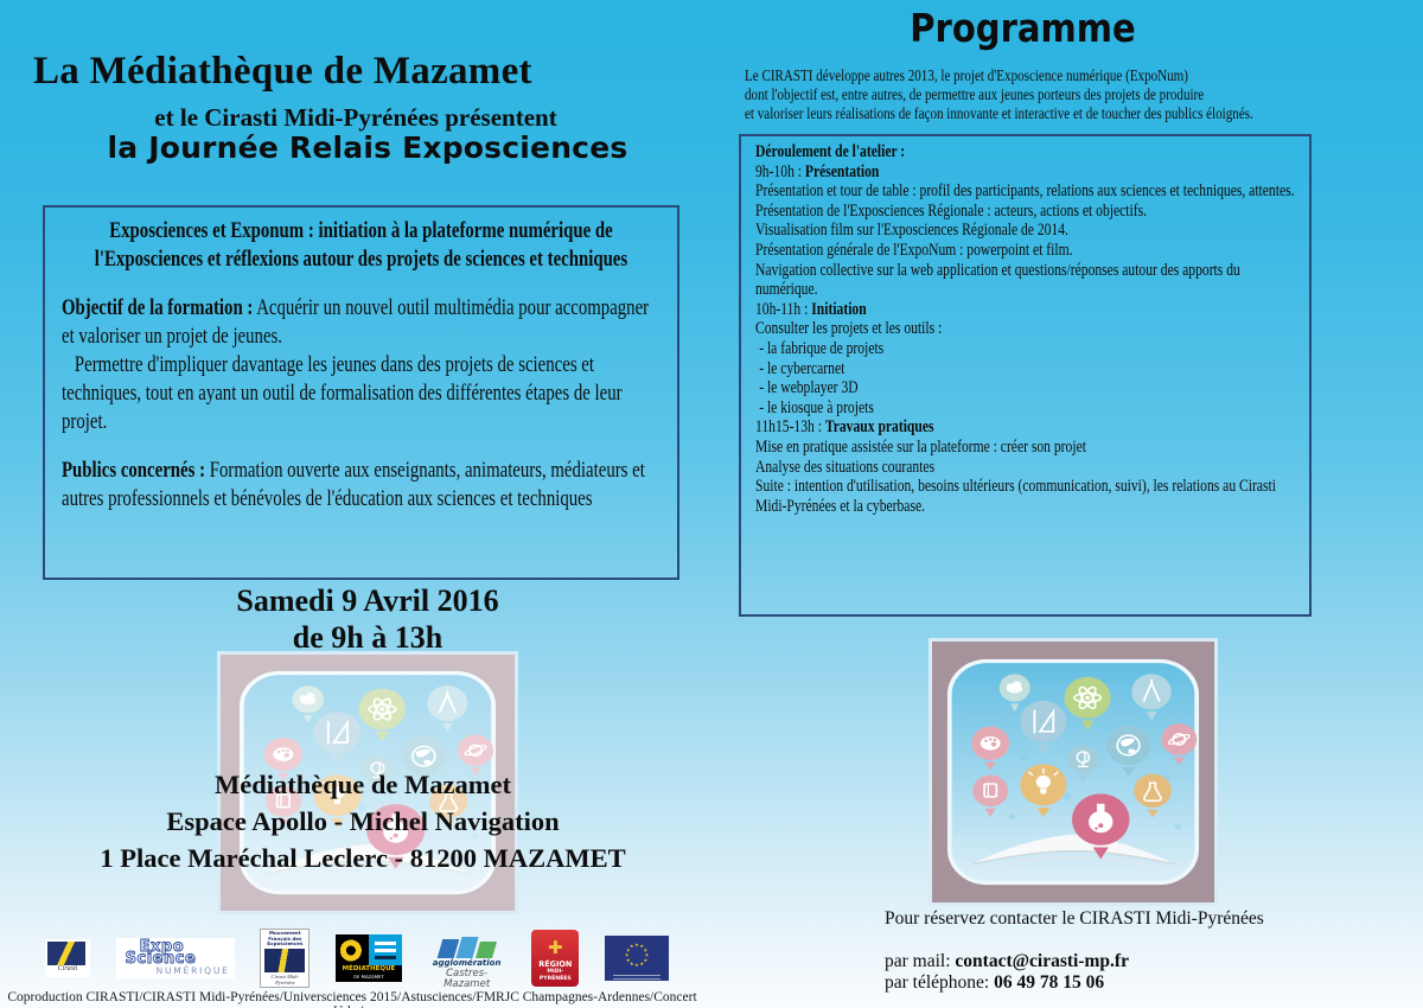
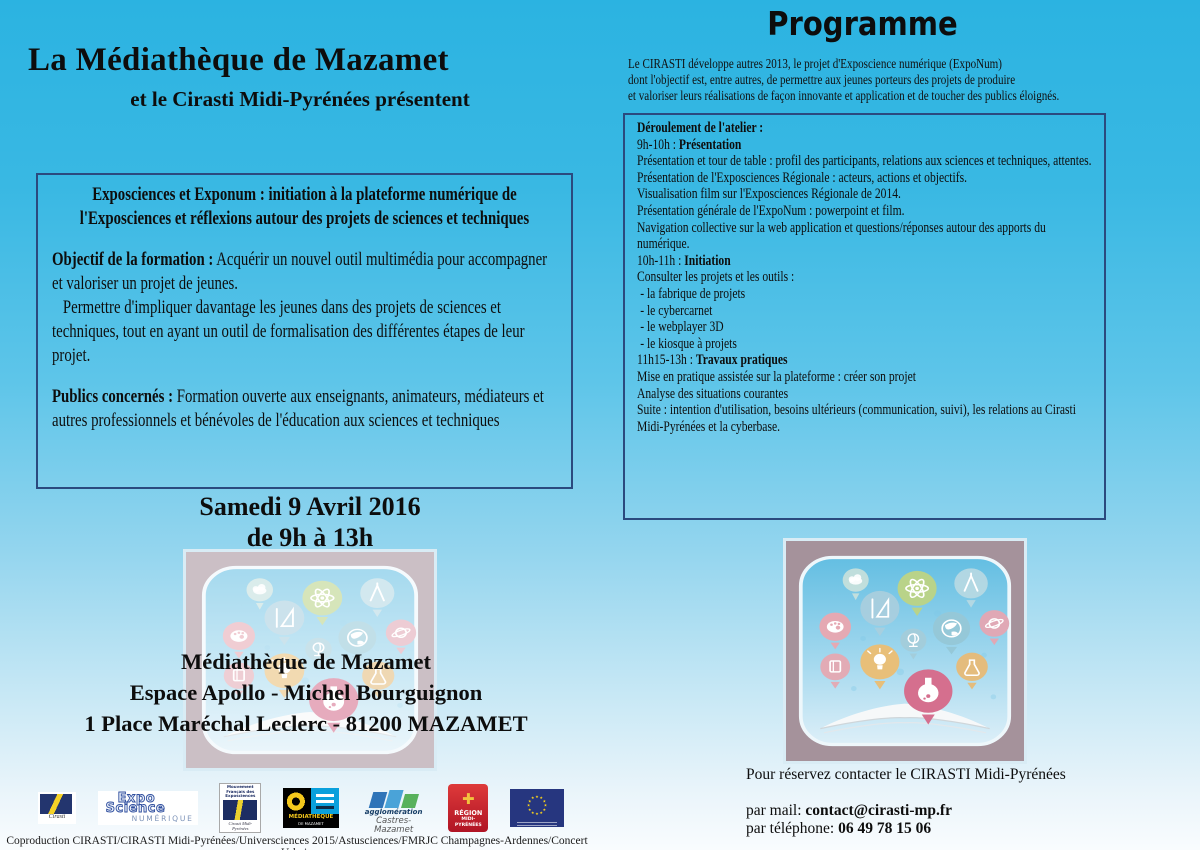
  La Médiathèque de Mazamet
  et le Cirasti Midi-Pyrénées présentent
- la Journée Relais Exposciences
  Exposciences et Exponum : initiation à la plateforme numérique de l'Exposciences et réflexions autour des projets de sciences et techniques
  Objectif de la formation : Acquérir un nouvel outil multimédia pour accompagner et valoriser un projet de jeunes.
  Permettre d'impliquer davantage les jeunes dans des projets de sciences et techniques, tout en ayant un outil de formalisation des différentes étapes de leur projet.
  Publics concernés : Formation ouverte aux enseignants, animateurs, médiateurs et autres professionnels et bénévoles de l'éducation aux sciences et techniques
  Samedi 9 Avril 2016
  de 9h à 13h
  Médiathèque de Mazamet
- Espace Apollo - Michel Navigation
+ Espace Apollo - Michel Bourguignon
  1 Place Maréchal Leclerc - 81200 MAZAMET
  Expo
  Science
  NUMÉRIQUE
  agglomération
  Castres-Mazamet
  ✚
  RÉGION
  Coproduction CIRASTI/CIRASTI Midi-Pyrénées/Universciences 2015/Astusciences/FMRJC Champagnes-Ardennes/Concert
  Programme
  Le CIRASTI développe autres 2013, le projet d'Exposcience numérique (ExpoNum)
  dont l'objectif est, entre autres, de permettre aux jeunes porteurs des projets de produire
- et valoriser leurs réalisations de façon innovante et interactive et de toucher des publics éloignés.
+ et valoriser leurs réalisations de façon innovante et application et de toucher des publics éloignés.
  Déroulement de l'atelier :
  9h-10h : Présentation
  Présentation et tour de table : profil des participants, relations aux sciences et techniques, attentes.
  Présentation de l'Exposciences Régionale : acteurs, actions et objectifs.
  Visualisation film sur l'Exposciences Régionale de 2014.
  Présentation générale de l'ExpoNum : powerpoint et film.
  Navigation collective sur la web application et questions/réponses autour des apports du numérique.
  10h-11h : Initiation
  Consulter les projets et les outils :
  - la fabrique de projets
  - le cybercarnet
  - le webplayer 3D
  - le kiosque à projets
  11h15-13h : Travaux pratiques
  Mise en pratique assistée sur la plateforme : créer son projet
  Analyse des situations courantes
  Suite : intention d'utilisation, besoins ultérieurs (communication, suivi), les relations au Cirasti Midi-Pyrénées et la cyberbase.
  Pour réservez contacter le CIRASTI Midi-Pyrénées
  par mail: contact@cirasti-mp.fr
  par téléphone: 06 49 78 15 06
